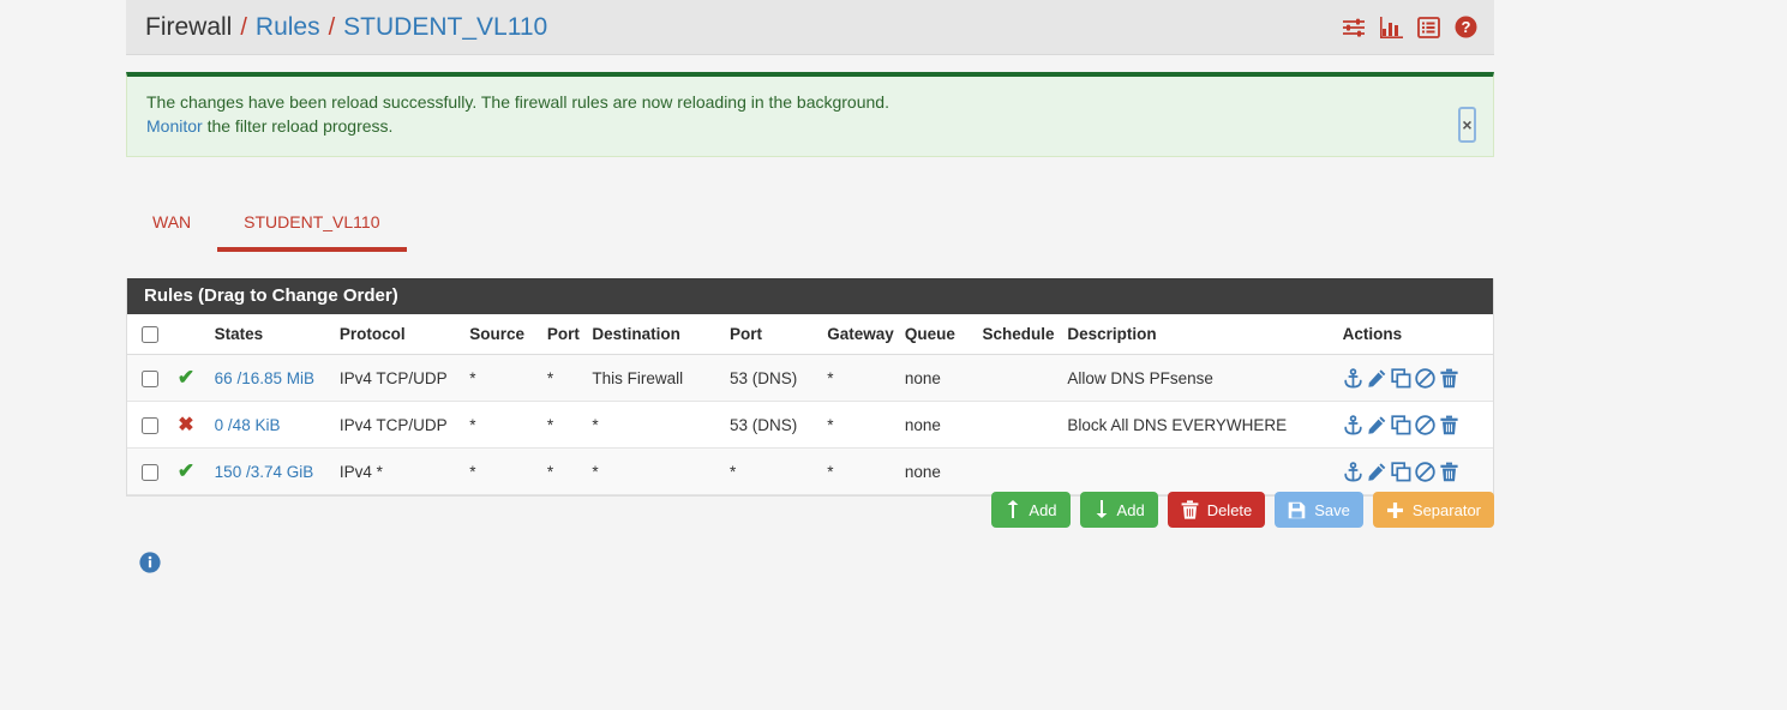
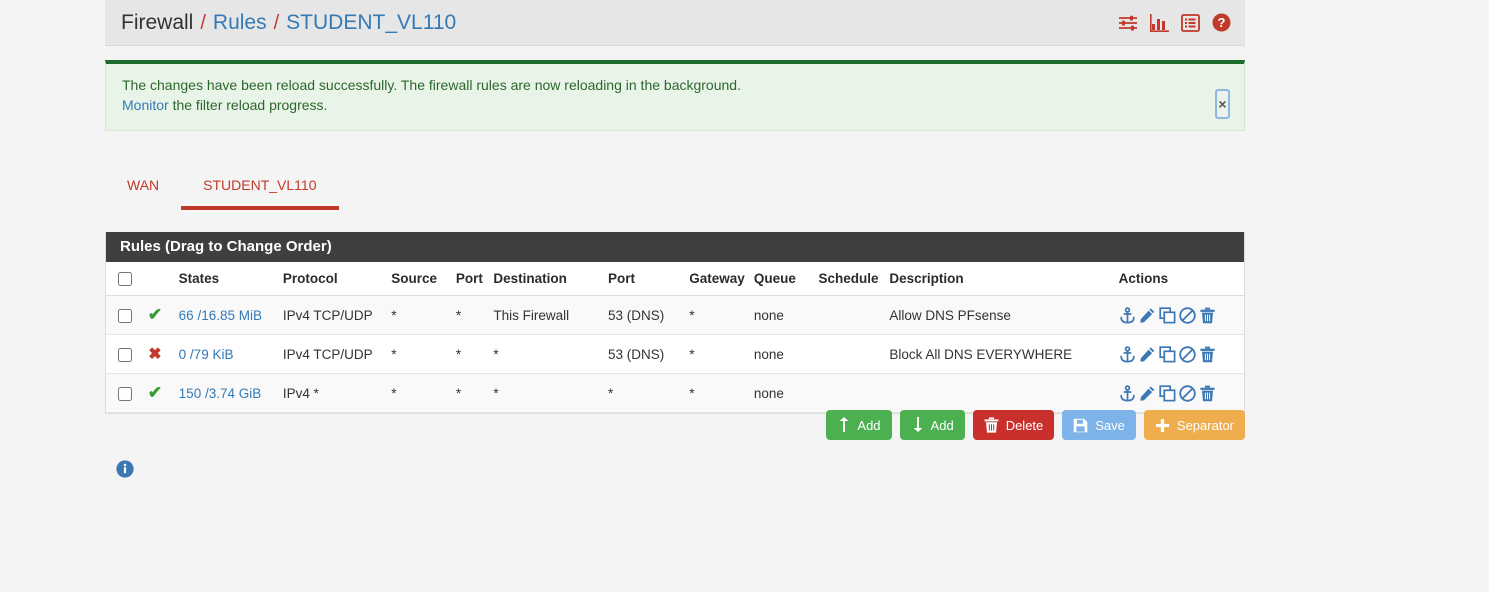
  Firewall
  /
  Rules
  /
  STUDENT_VL110
  ?
  The changes have been reload successfully. The firewall rules are now reloading in the background.
  Monitor the filter reload progress.
  ×
  WAN
  STUDENT_VL110
  Rules (Drag to Change Order)
  		States	Protocol	Source	Port	Destination	Port	Gateway	Queue	Schedule	Description	Actions
  	✔	66 /16.85 MiB	IPv4 TCP/UDP	*	*	This Firewall	53 (DNS)	*	none		Allow DNS PFsense
- 	✖	0 /48 KiB	IPv4 TCP/UDP	*	*	*	53 (DNS)	*	none		Block All DNS EVERYWHERE
+ 	✖	0 /79 KiB	IPv4 TCP/UDP	*	*	*	53 (DNS)	*	none		Block All DNS EVERYWHERE
  	✔	150 /3.74 GiB	IPv4 *	*	*	*	*	*	none
  Add
  Add
  Delete
  Save
  Separator
